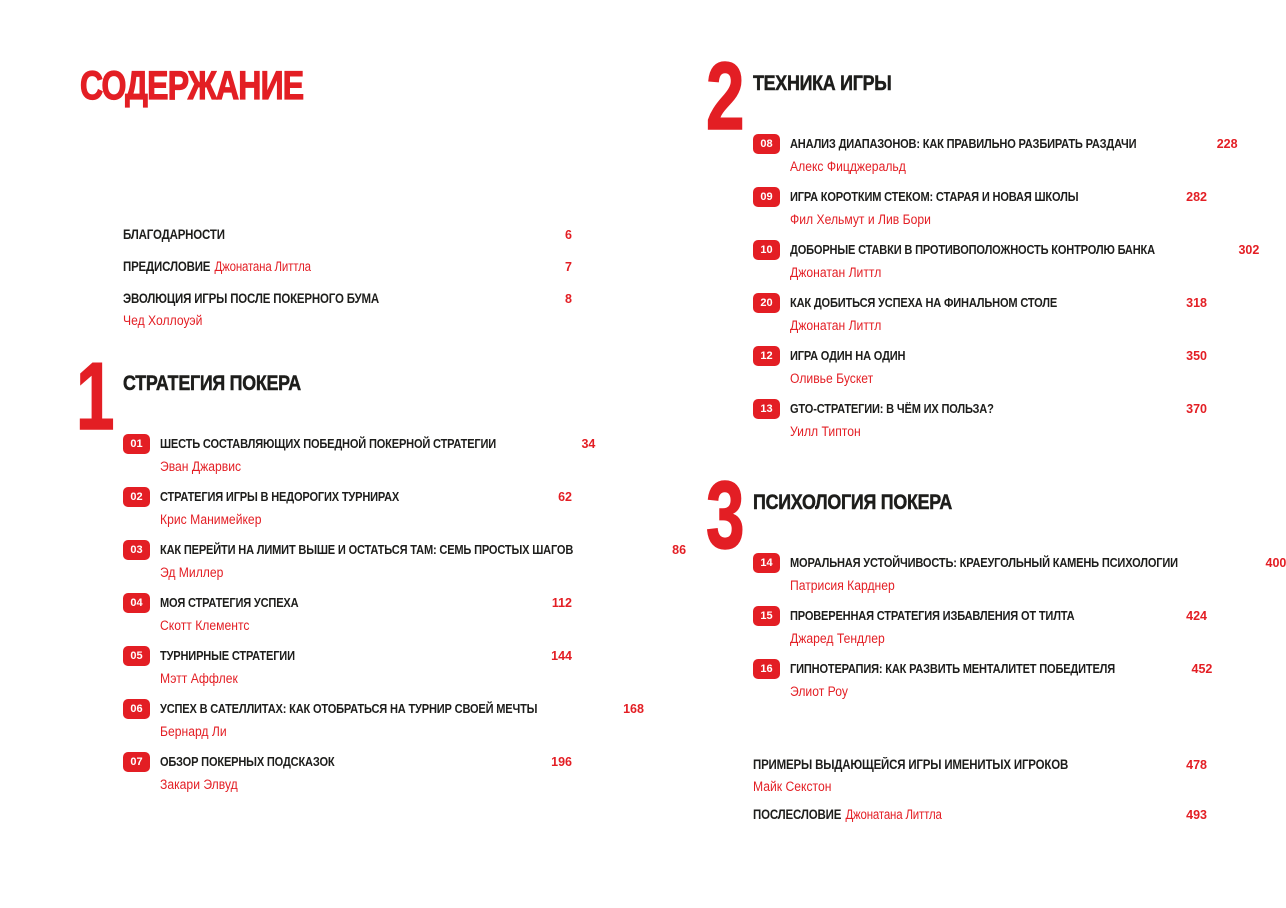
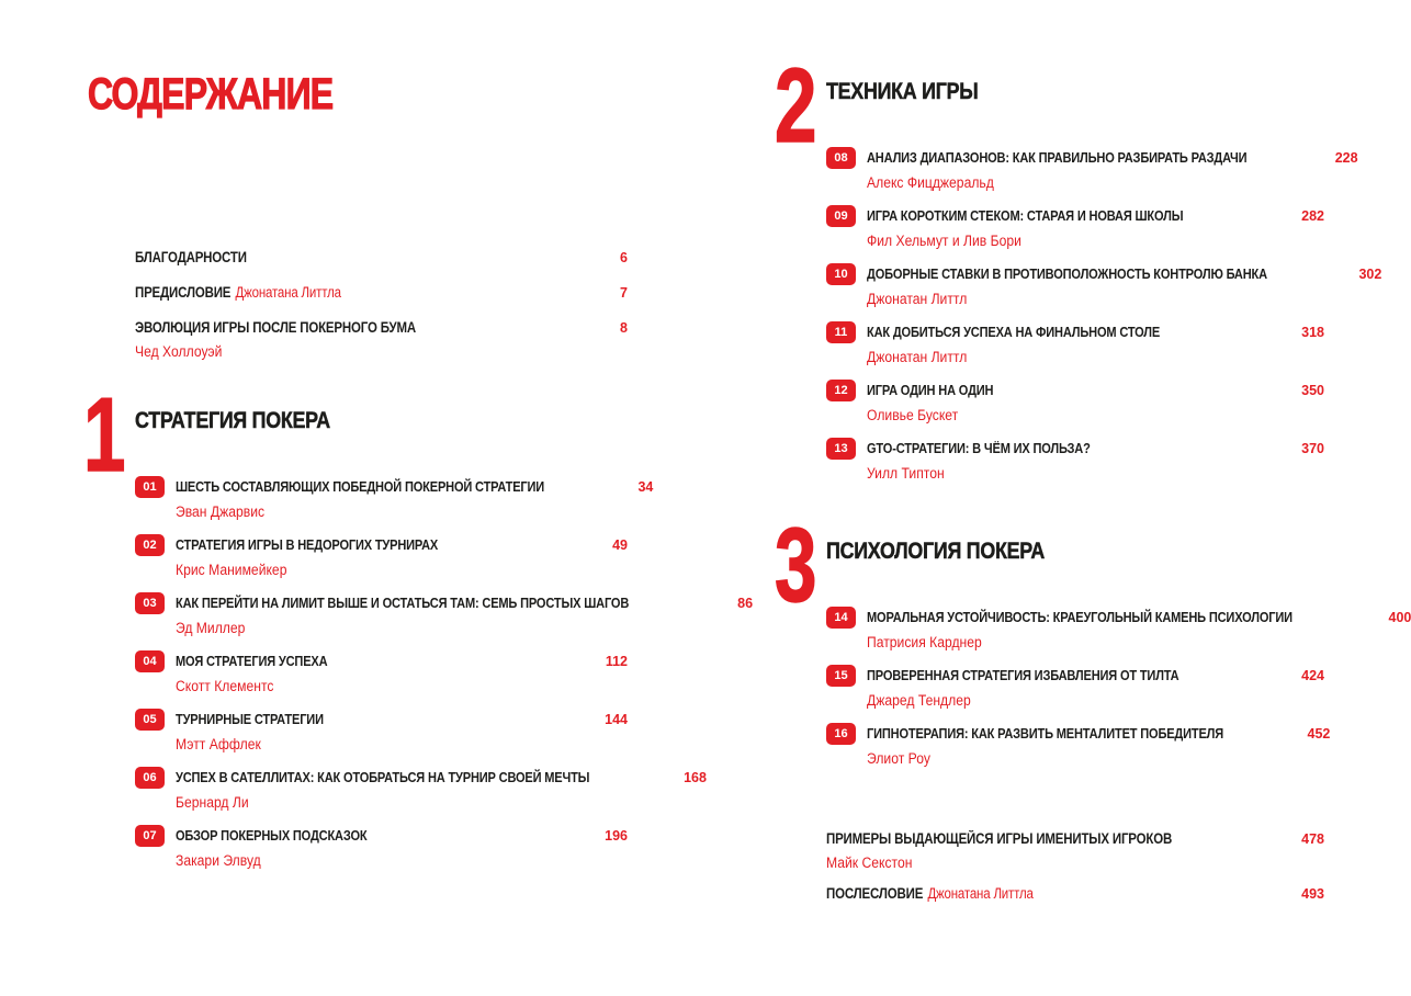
  СОДЕРЖАНИЕ
  БЛАГОДАРНОСТИ
  6
  ПРЕДИСЛОВИЕ Джонатана Литтла
  7
  ЭВОЛЮЦИЯ ИГРЫ ПОСЛЕ ПОКЕРНОГО БУМА
  8
  Чед Холлоуэй
  1
  СТРАТЕГИЯ ПОКЕРА
  01
  34
  ШЕСТЬ СОСТАВЛЯЮЩИХ ПОБЕДНОЙ ПОКЕРНОЙ СТРАТЕГИИ
  Эван Джарвис
  02
- 62
+ 49
  СТРАТЕГИЯ ИГРЫ В НЕДОРОГИХ ТУРНИРАХ
  Крис Манимейкер
  03
  86
  КАК ПЕРЕЙТИ НА ЛИМИТ ВЫШЕ И ОСТАТЬСЯ ТАМ: СЕМЬ ПРОСТЫХ ШАГОВ
  Эд Миллер
  04
  112
  МОЯ СТРАТЕГИЯ УСПЕХА
  Скотт Клементс
  05
  144
  ТУРНИРНЫЕ СТРАТЕГИИ
  Мэтт Аффлек
  06
  168
  УСПЕХ В САТЕЛЛИТАХ: КАК ОТОБРАТЬСЯ НА ТУРНИР СВОЕЙ МЕЧТЫ
  Бернард Ли
  07
  196
  ОБЗОР ПОКЕРНЫХ ПОДСКАЗОК
  Закари Элвуд
  2
  ТЕХНИКА ИГРЫ
  08
  228
  АНАЛИЗ ДИАПАЗОНОВ: КАК ПРАВИЛЬНО РАЗБИРАТЬ РАЗДАЧИ
  Алекс Фицджеральд
  09
  282
  ИГРА КОРОТКИМ СТЕКОМ: СТАРАЯ И НОВАЯ ШКОЛЫ
  Фил Хельмут и Лив Бори
  10
  302
  ДОБОРНЫЕ СТАВКИ В ПРОТИВОПОЛОЖНОСТЬ КОНТРОЛЮ БАНКА
  Джонатан Литтл
- 20
+ 11
  318
  КАК ДОБИТЬСЯ УСПЕХА НА ФИНАЛЬНОМ СТОЛЕ
  Джонатан Литтл
  12
  350
  ИГРА ОДИН НА ОДИН
  Оливье Бускет
  13
  370
  GTO-СТРАТЕГИИ: В ЧЁМ ИХ ПОЛЬЗА?
  Уилл Типтон
  3
  ПСИХОЛОГИЯ ПОКЕРА
  14
  400
  МОРАЛЬНАЯ УСТОЙЧИВОСТЬ: КРАЕУГОЛЬНЫЙ КАМЕНЬ ПСИХОЛОГИИ
  Патрисия Карднер
  15
  424
  ПРОВЕРЕННАЯ СТРАТЕГИЯ ИЗБАВЛЕНИЯ ОТ ТИЛТА
  Джаред Тендлер
  16
  452
  ГИПНОТЕРАПИЯ: КАК РАЗВИТЬ МЕНТАЛИТЕТ ПОБЕДИТЕЛЯ
  Элиот Роу
  ПРИМЕРЫ ВЫДАЮЩЕЙСЯ ИГРЫ ИМЕНИТЫХ ИГРОКОВ
  478
  Майк Секстон
  ПОСЛЕСЛОВИЕ Джонатана Литтла
  493
